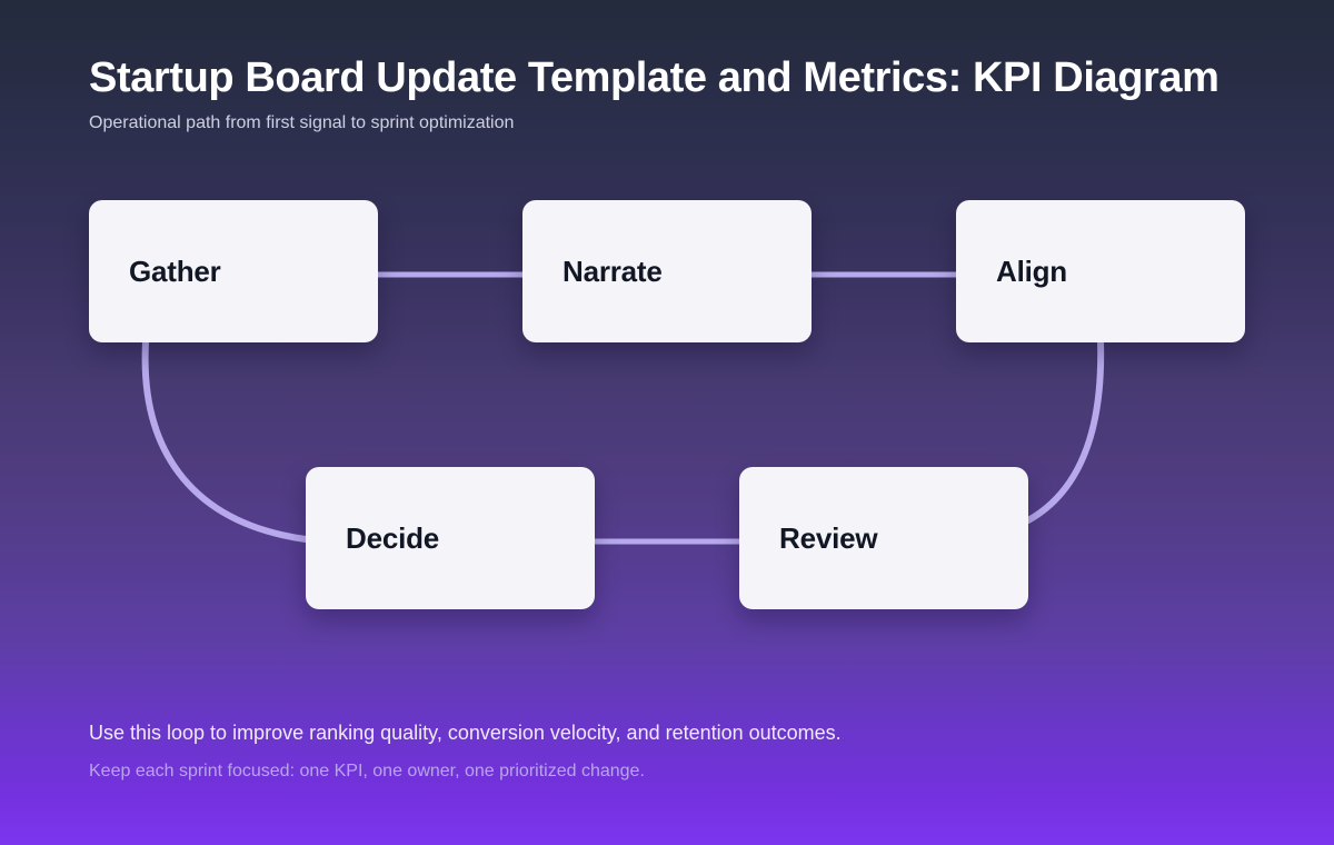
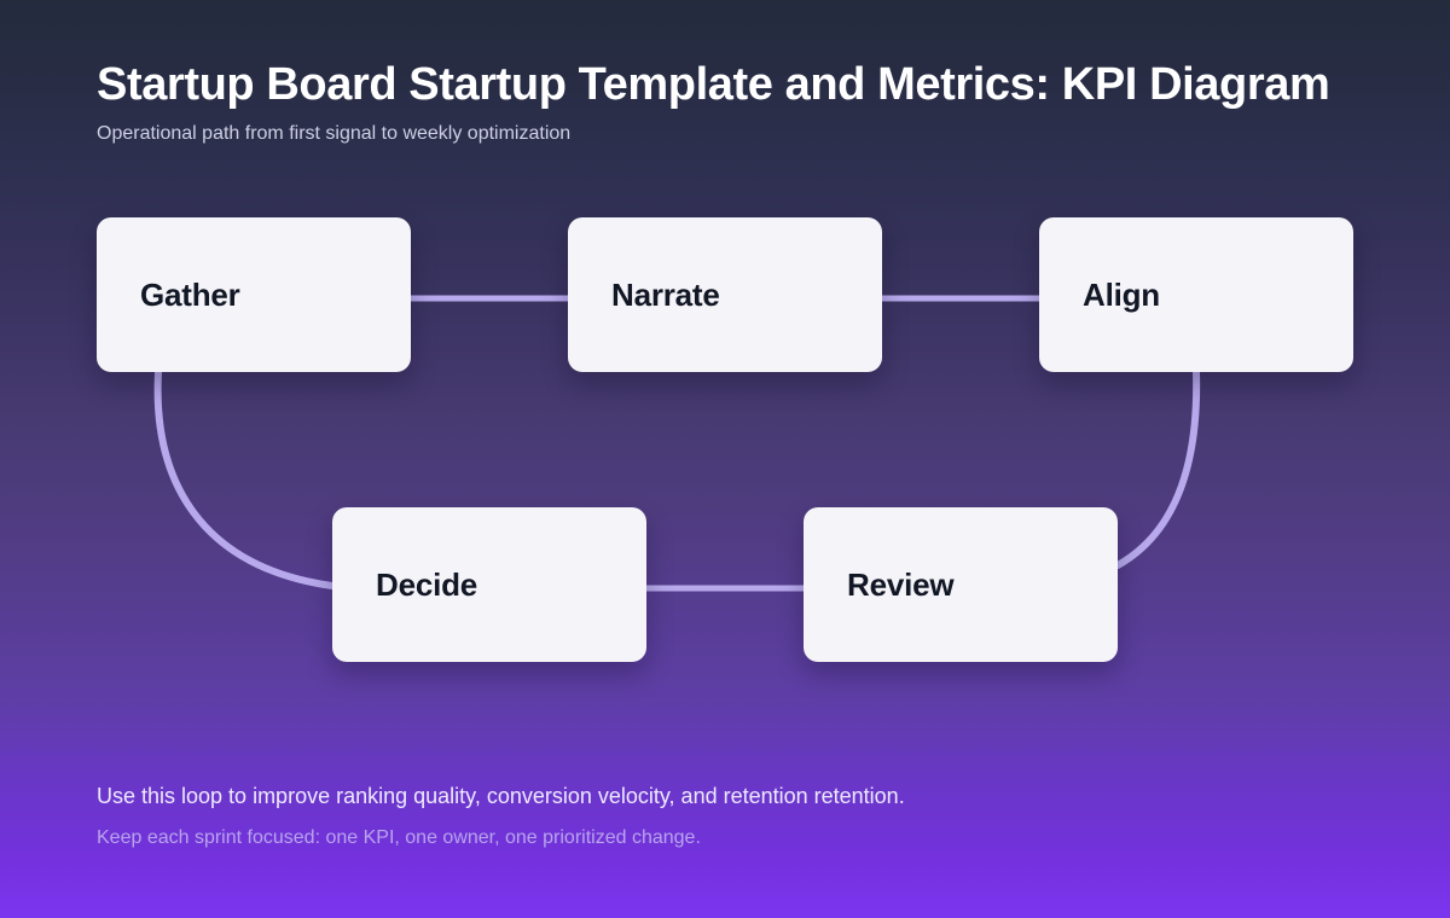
- Startup Board Update Template and Metrics: KPI Diagram
+ Startup Board Startup Template and Metrics: KPI Diagram
- Operational path from first signal to sprint optimization
+ Operational path from first signal to weekly optimization
  Gather
  Narrate
  Align
  Decide
  Review
- Use this loop to improve ranking quality, conversion velocity, and retention outcomes.
+ Use this loop to improve ranking quality, conversion velocity, and retention retention.
  Keep each sprint focused: one KPI, one owner, one prioritized change.
